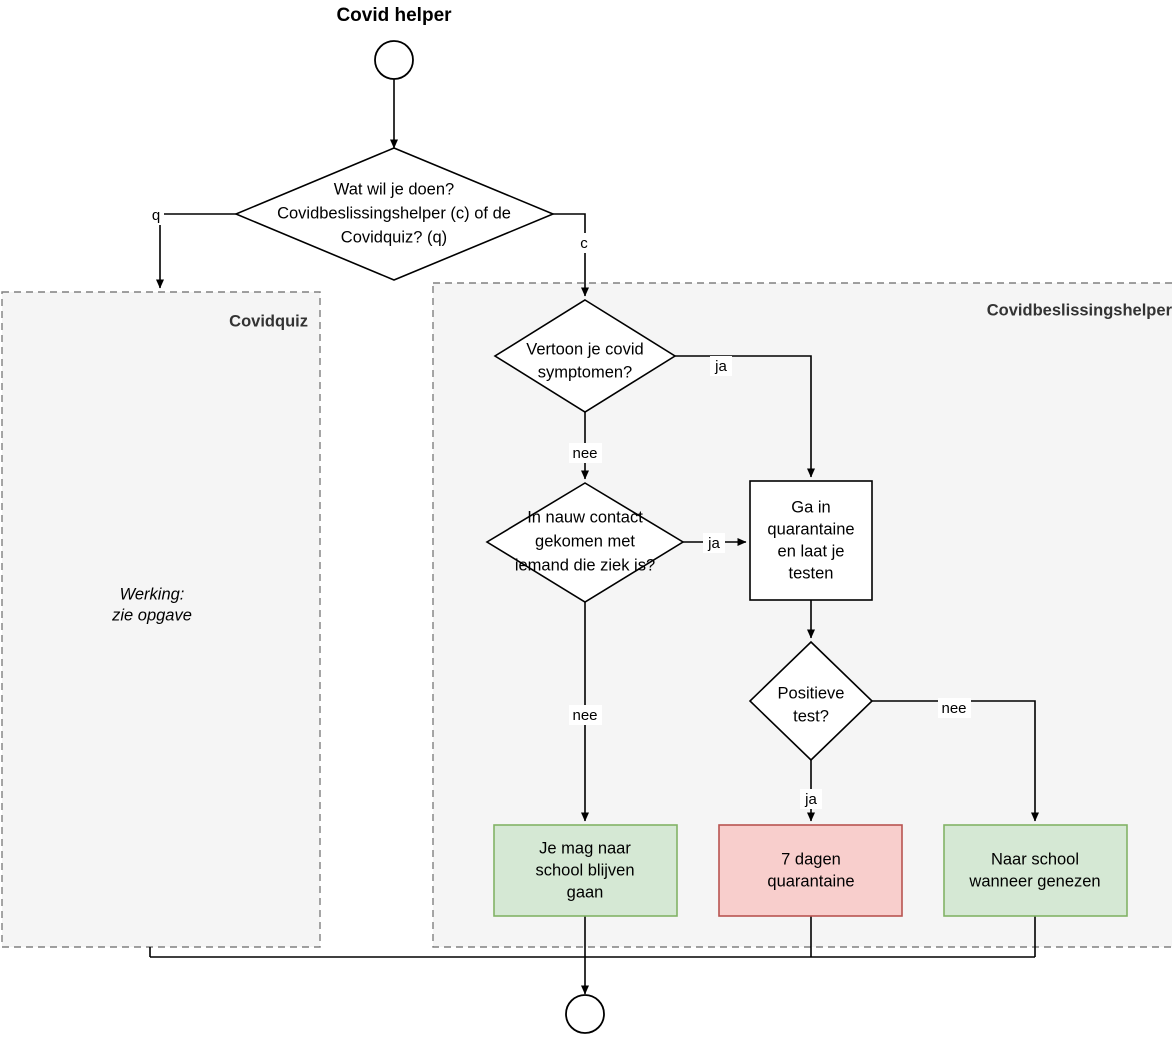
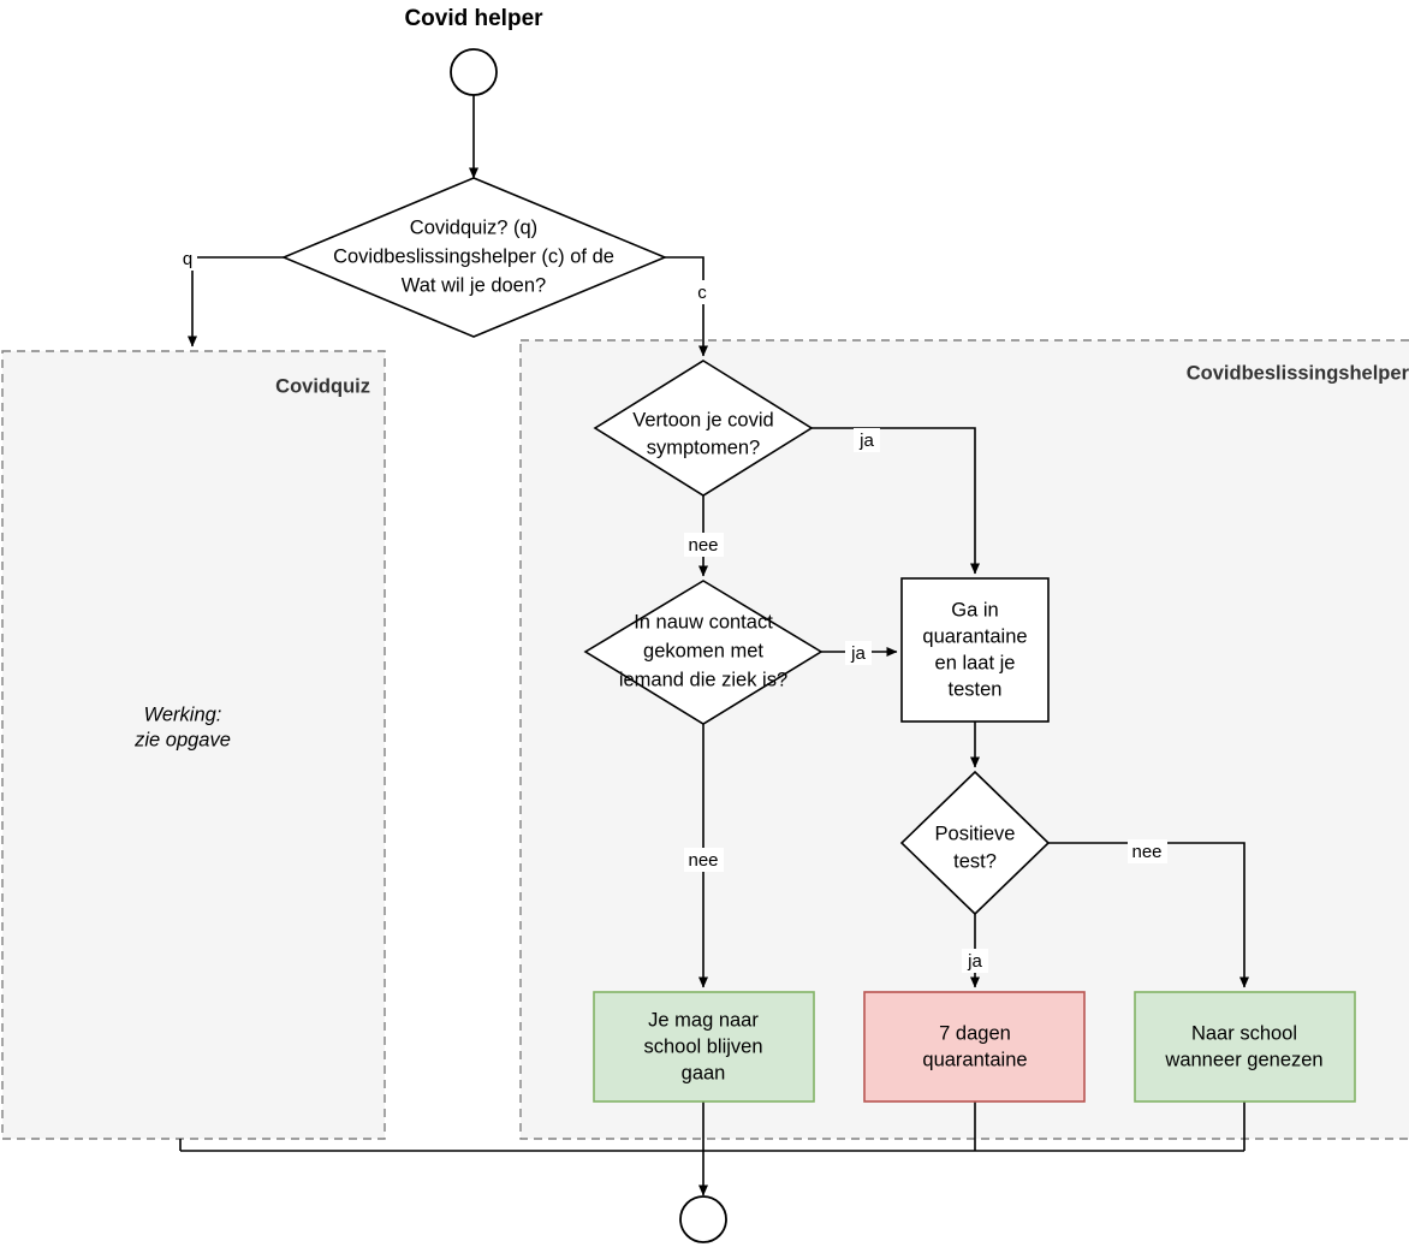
  Covidquiz
  Werking:
  zie opgave
  Covidbeslissingshelper
- Wat wil je doen?
+ Covidquiz? (q)
  Covidbeslissingshelper (c) of de
- Covidquiz? (q)
+ Wat wil je doen?
  Vertoon je covid
  symptomen?
  In nauw contact
  gekomen met
  iemand die ziek is?
  Ga in
  quarantaine
  en laat je
  testen
  Positieve
  test?
  Je mag naar
  school blijven
  gaan
  7 dagen
  quarantaine
  Naar school
  wanneer genezen
  q
  c
  ja
  nee
  ja
  nee
  ja
  nee
  Covid helper
